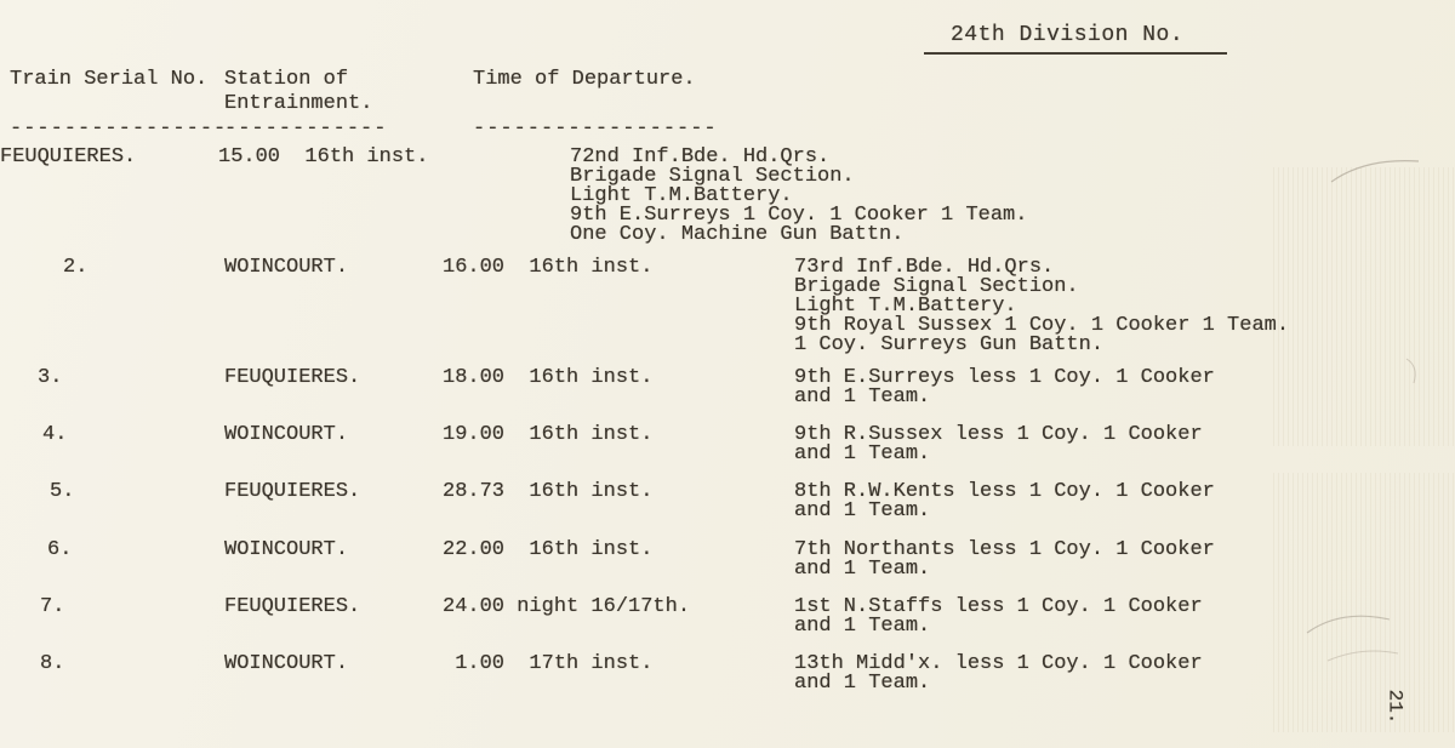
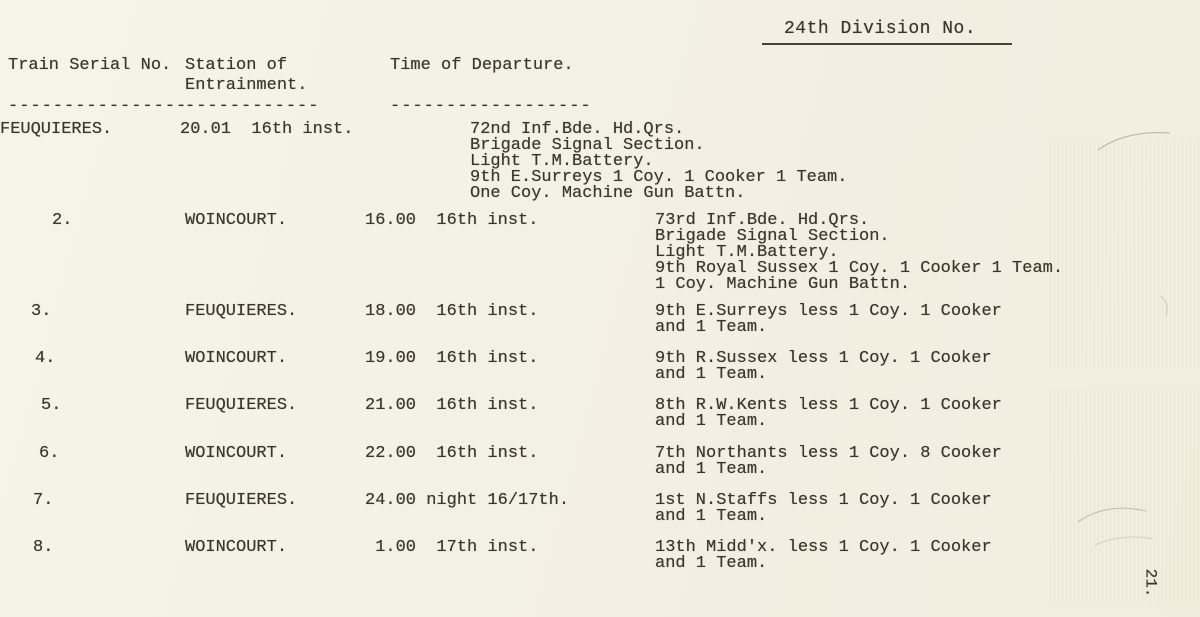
  24th Division No.
  Train Serial No.
  ----------------
  Station of
  Entrainment.
  ------------
  Time of Departure.
  ------------------
  FEUQUIERES.
- 15.00 16th inst.
+ 20.01 16th inst.
  72nd Inf.Bde. Hd.Qrs.
  Brigade Signal Section.
  Light T.M.Battery.
  9th E.Surreys 1 Coy. 1 Cooker 1 Team.
  One Coy. Machine Gun Battn.
  2.
  WOINCOURT.
  16.00 16th inst.
  73rd Inf.Bde. Hd.Qrs.
  Brigade Signal Section.
  Light T.M.Battery.
  9th Royal Sussex 1 Coy. 1 Cooker 1 Team.
- 1 Coy. Surreys Gun Battn.
+ 1 Coy. Machine Gun Battn.
  3.
  FEUQUIERES.
  18.00 16th inst.
  9th E.Surreys less 1 Coy. 1 Cooker
  and 1 Team.
  4.
  WOINCOURT.
  19.00 16th inst.
  9th R.Sussex less 1 Coy. 1 Cooker
  and 1 Team.
  5.
  FEUQUIERES.
- 28.73 16th inst.
+ 21.00 16th inst.
  8th R.W.Kents less 1 Coy. 1 Cooker
  and 1 Team.
  6.
  WOINCOURT.
  22.00 16th inst.
- 7th Northants less 1 Coy. 1 Cooker
+ 7th Northants less 1 Coy. 8 Cooker
  and 1 Team.
  7.
  FEUQUIERES.
  24.00 night 16/17th.
  1st N.Staffs less 1 Coy. 1 Cooker
  and 1 Team.
  8.
  WOINCOURT.
  1.00 17th inst.
  13th Midd'x. less 1 Coy. 1 Cooker
  and 1 Team.
